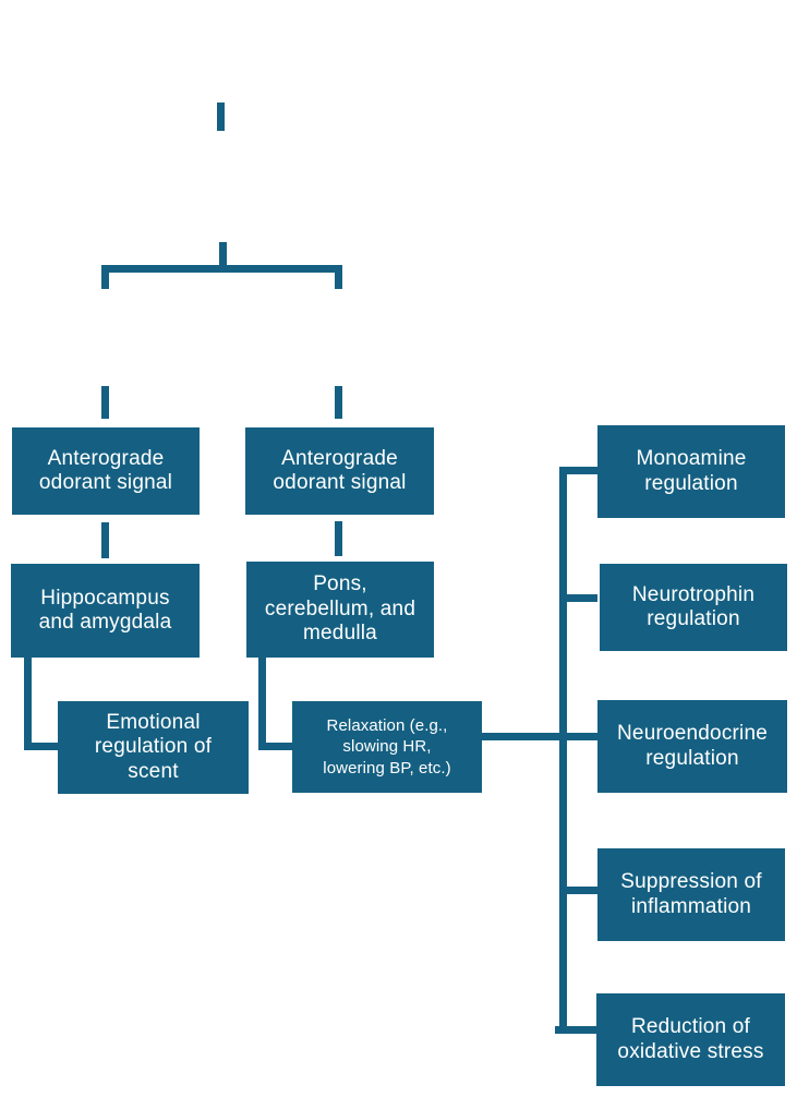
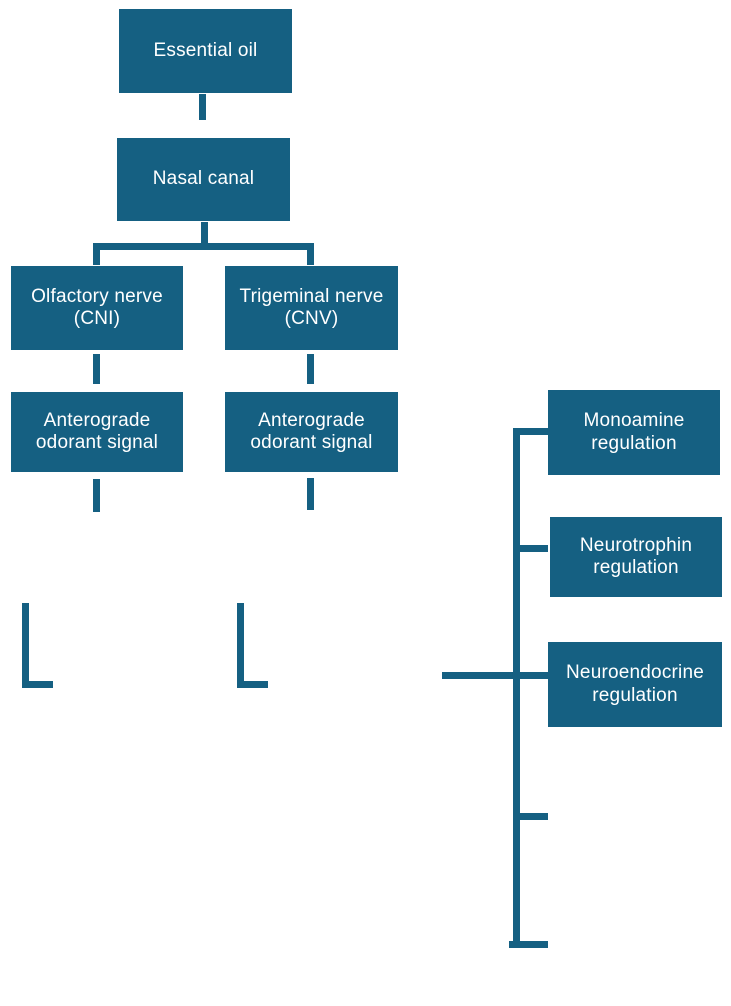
+ Essential oil
+ Nasal canal
+ Olfactory nerve
+ (CNI)
+ Trigeminal nerve
+ (CNV)
  Anterograde
  odorant signal
  Anterograde
  odorant signal
- Hippocampus
- and amygdala
- Pons,
- cerebellum, and
- medulla
- Emotional
- regulation of
- scent
- Relaxation (e.g.,
- slowing HR,
- lowering BP, etc.)
  Monoamine
  regulation
  Neurotrophin
  regulation
  Neuroendocrine
  regulation
- Suppression of
- inflammation
- Reduction of
- oxidative stress
